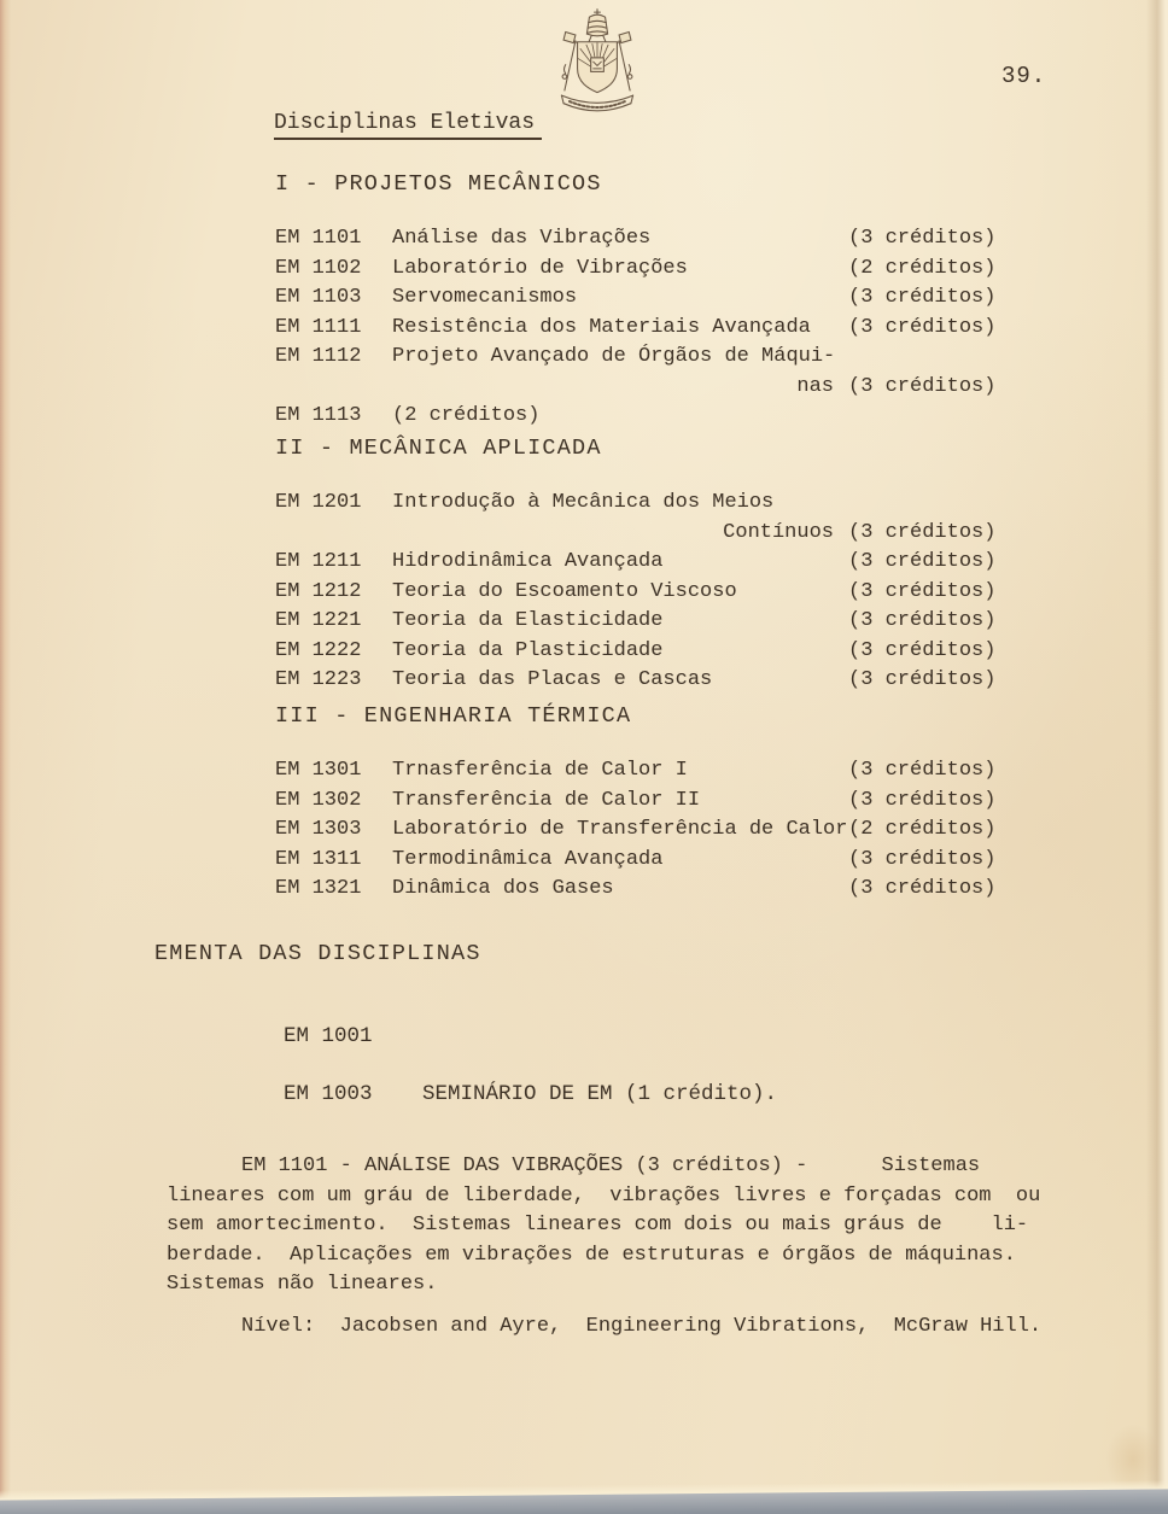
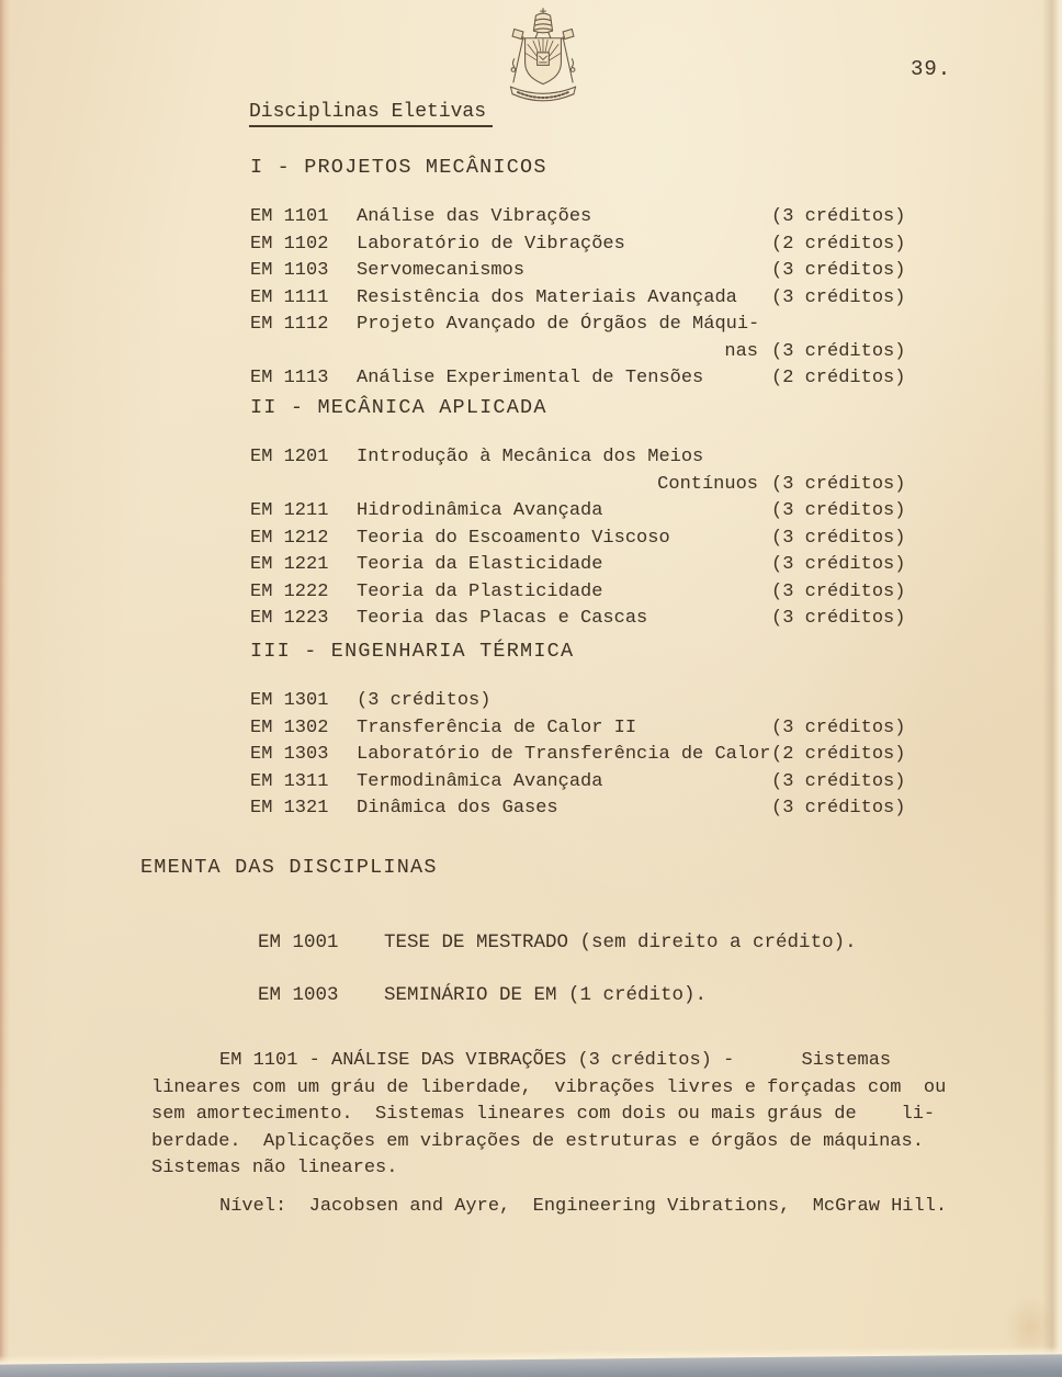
  39.
  Disciplinas Eletivas
  I - PROJETOS MECÂNICOS
  EM 1101
  Análise das Vibrações
  (3 créditos)
  EM 1102
  Laboratório de Vibrações
  (2 créditos)
  EM 1103
  Servomecanismos
  (3 créditos)
  EM 1111
  Resistência dos Materiais Avançada
  (3 créditos)
  EM 1112
  Projeto Avançado de Órgãos de Máqui-
  nas
  (3 créditos)
  EM 1113
+ Análise Experimental de Tensões
  (2 créditos)
  II - MECÂNICA APLICADA
  EM 1201
  Introdução à Mecânica dos Meios
  Contínuos
  (3 créditos)
  EM 1211
  Hidrodinâmica Avançada
  (3 créditos)
  EM 1212
  Teoria do Escoamento Viscoso
  (3 créditos)
  EM 1221
  Teoria da Elasticidade
  (3 créditos)
  EM 1222
  Teoria da Plasticidade
  (3 créditos)
  EM 1223
  Teoria das Placas e Cascas
  (3 créditos)
  III - ENGENHARIA TÉRMICA
  EM 1301
- Trnasferência de Calor I
  (3 créditos)
  EM 1302
  Transferência de Calor II
  (3 créditos)
  EM 1303
  Laboratório de Transferência de Calor
  (2 créditos)
  EM 1311
  Termodinâmica Avançada
  (3 créditos)
  EM 1321
  Dinâmica dos Gases
  (3 créditos)
  EMENTA DAS DISCIPLINAS
  EM 1001
+ TESE DE MESTRADO (sem direito a crédito).
  EM 1003
  SEMINÁRIO DE EM (1 crédito).
  EM 1101 - ANÁLISE DAS VIBRAÇÕES (3 créditos) - Sistemas
  lineares com um gráu de liberdade, vibrações livres e forçadas com ou
  sem amortecimento. Sistemas lineares com dois ou mais gráus de li-
  berdade. Aplicações em vibrações de estruturas e órgãos de máquinas.
  Sistemas não lineares.
  Nível: Jacobsen and Ayre, Engineering Vibrations, McGraw Hill.
